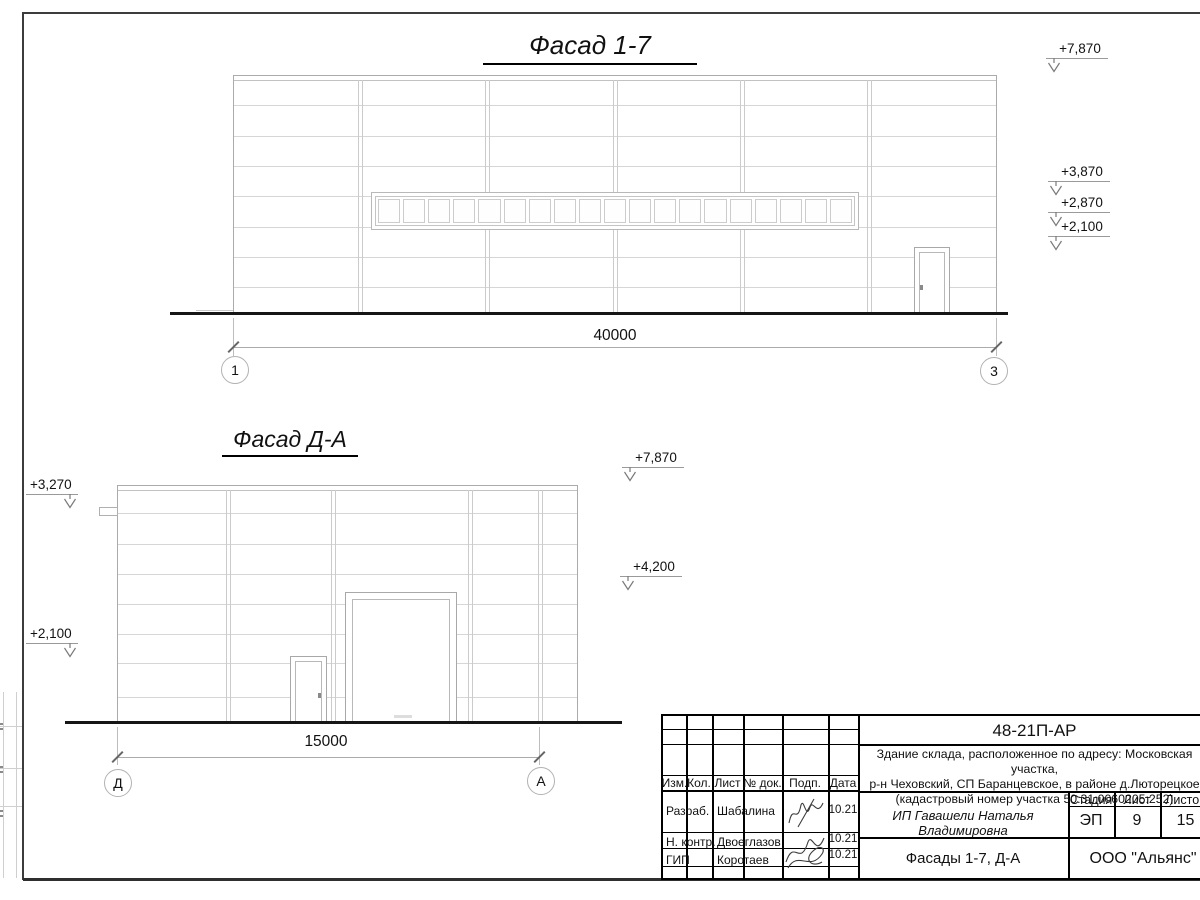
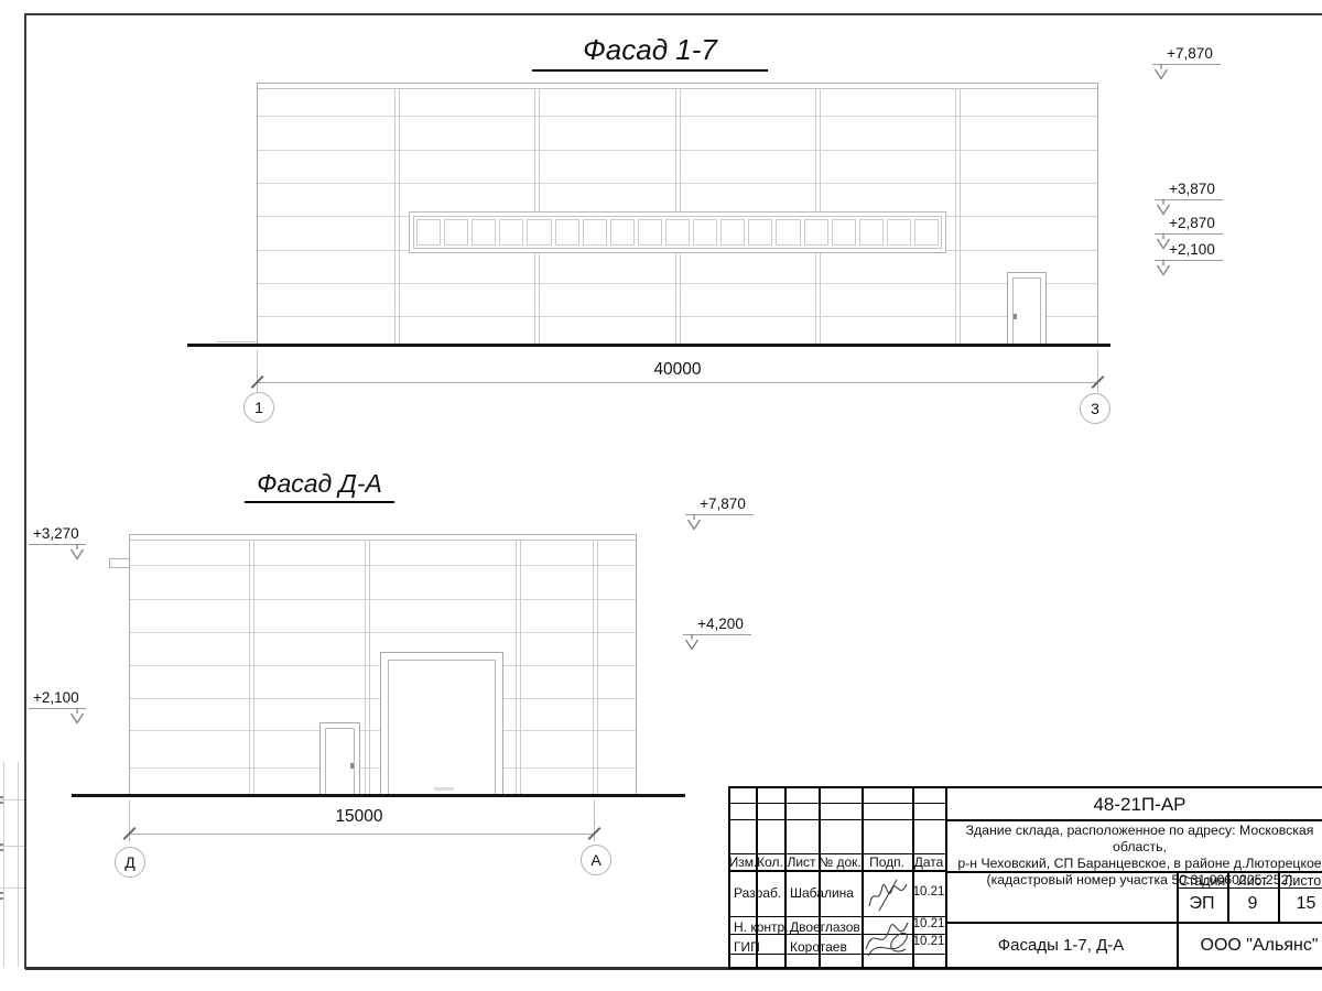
  Фасад 1-7
  40000
  1
  3
  +7,870
  +3,870
  +2,870
  +2,100
  Фасад Д-А
  15000
  Д
  А
  +3,270
  +2,100
  +7,870
  +4,200
  Изм.
  Кол.
  Лист
  № док.
  Подп.
  Дата
  Разраб.
  Шабалина
  10.21
  Н. контр.
  Двоеглазов
  10.21
  ГИП
  Коротаев
  10.21
  48-21П-АР
- Здание склада, расположенное по адресу: Московская участка,
+ Здание склада, расположенное по адресу: Московская область,
  р-н Чеховский, СП Баранцевское, в районе д.Люторецкое
  (кадастровый номер участка 50:31:0060205:252)
- ИП Гавашели Наталья Владимировна
  Фасады 1-7, Д-А
  Стадия
  Лист
  Листо
  ЭП
  9
  15
  ООО "Альянс"
